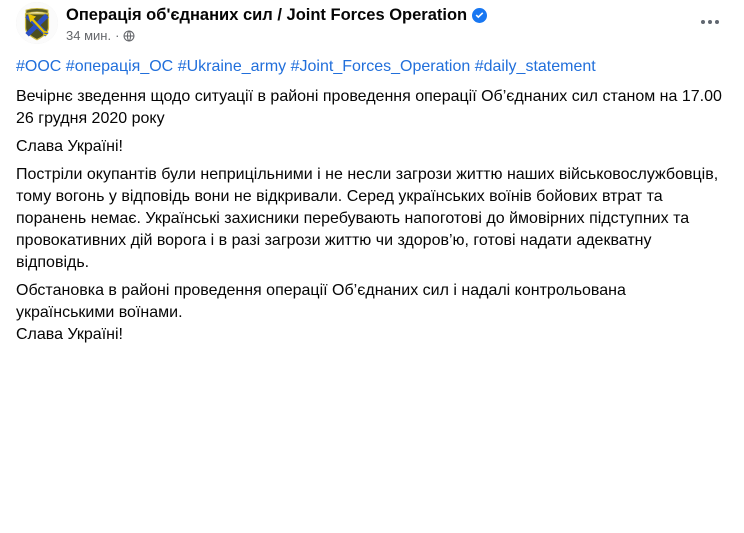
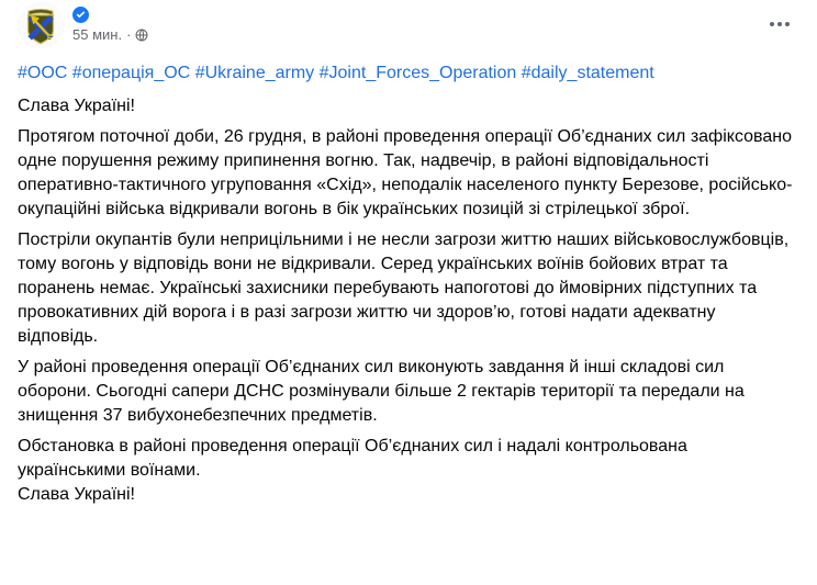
- Операція об'єднаних сил / Joint Forces Operation
- 34 мин.
+ 55 мин.
  ·
  #ООС #операція_ОС #Ukraine_army #Joint_Forces_Operation #daily_statement
- Вечірнє зведення щодо ситуації в районі проведення операції Об’єднаних сил станом на 17.00 26 грудня 2020 року
  Слава Україні!
+ Протягом поточної доби, 26 грудня, в районі проведення операції Об’єднаних сил зафіксовано одне порушення режиму припинення вогню. Так, надвечір, в районі відповідальності оперативно-тактичного угруповання «Схід», неподалік населеного пункту Березове, російсько-окупаційні війська відкривали вогонь в бік українських позицій зі стрілецької зброї.
  Постріли окупантів були неприцільними і не несли загрози життю наших військовослужбовців, тому вогонь у відповідь вони не відкривали. Серед українських воїнів бойових втрат та поранень немає. Українські захисники перебувають напоготові до ймовірних підступних та провокативних дій ворога і в разі загрози життю чи здоров’ю, готові надати адекватну відповідь.
+ У районі проведення операції Об’єднаних сил виконують завдання й інші складові сил оборони. Сьогодні сапери ДСНС розмінували більше 2 гектарів території та передали на знищення 37 вибухонебезпечних предметів.
  Обстановка в районі проведення операції Об’єднаних сил і надалі контрольована українськими воїнами.
  Слава Україні!
